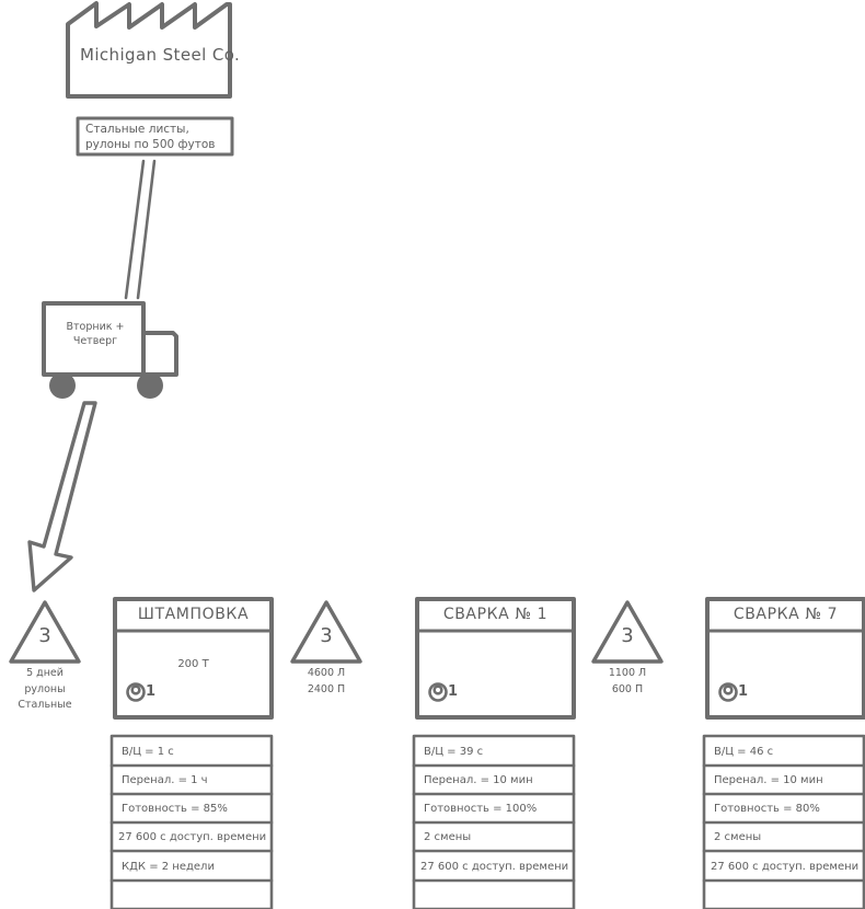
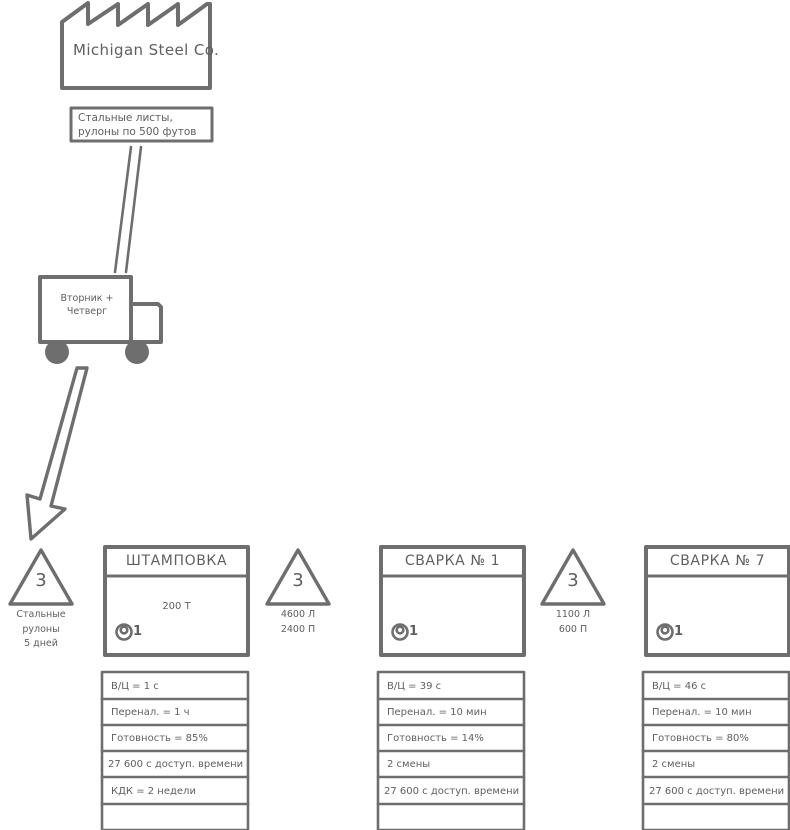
  Michigan Steel Co.
  Стальные листы,
  рулоны по 500 футов
  Вторник +
  Четверг
  3
- 5 дней
+ Стальные
  рулоны
- Стальные
+ 5 дней
  3
  4600 Л
  2400 П
  3
  1100 Л
  600 П
  ШТАМПОВКА
  200 Т
  1
  СВАРКА № 1
  1
  СВАРКА № 7
  1
  В/Ц = 1 с
  Перенал. = 1 ч
  Готовность = 85%
  27 600 с доступ. времени
  КДК = 2 недели
  В/Ц = 39 с
  Перенал. = 10 мин
- Готовность = 100%
+ Готовность = 14%
  2 смены
  27 600 с доступ. времени
  В/Ц = 46 с
  Перенал. = 10 мин
  Готовность = 80%
  2 смены
  27 600 с доступ. времени
